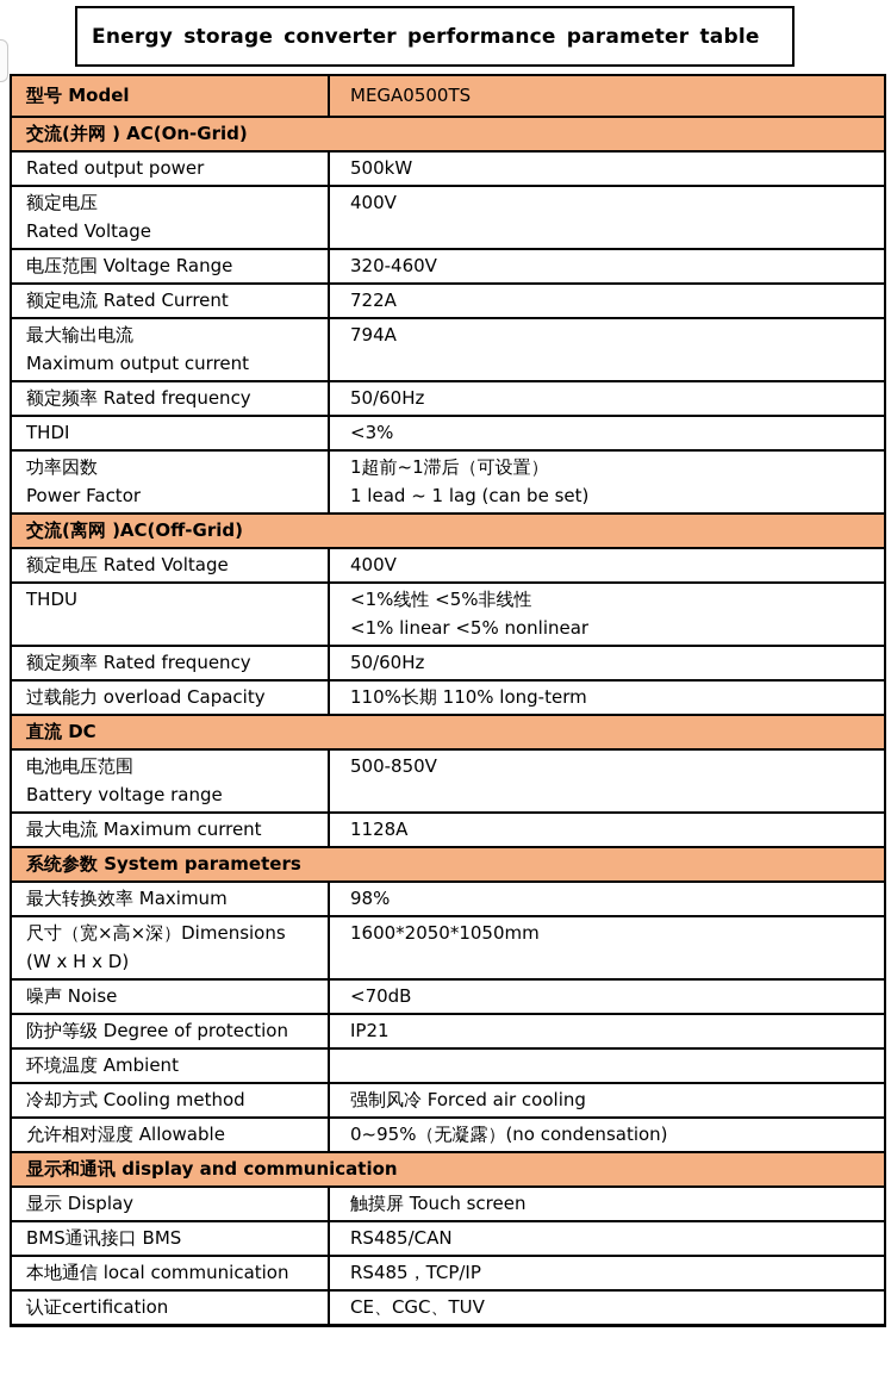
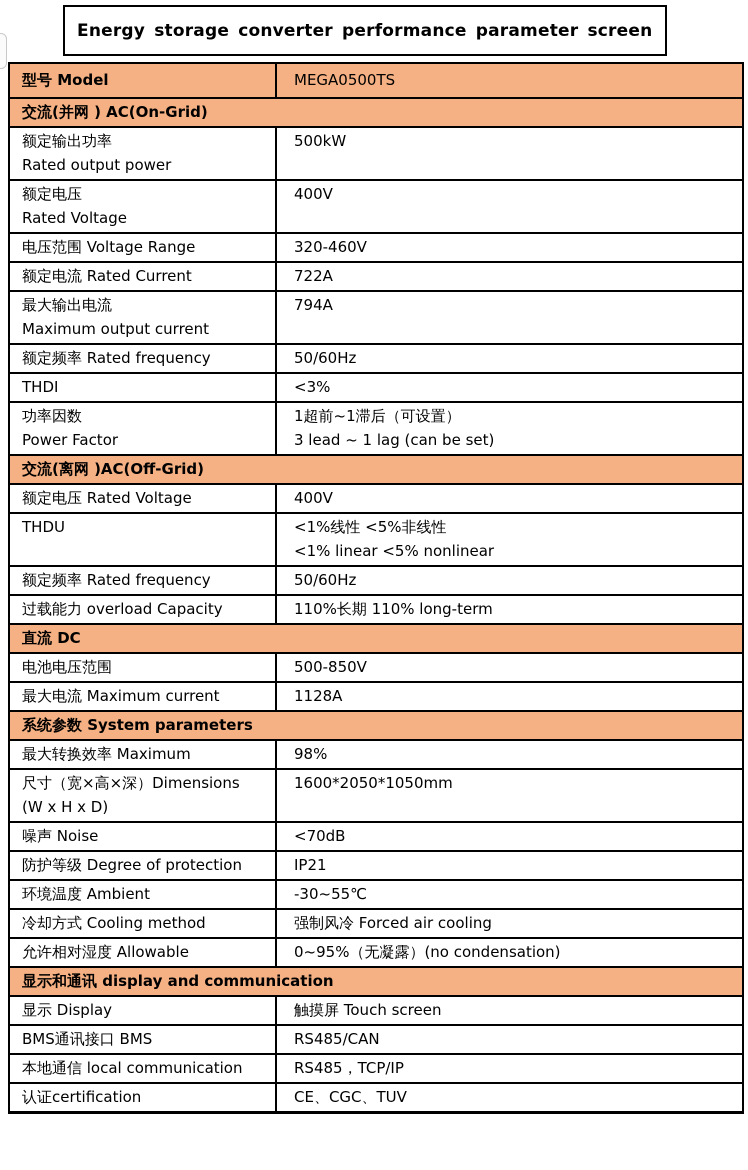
- Energy storage converter performance parameter table
+ Energy storage converter performance parameter screen
  型号 Model
  MEGA0500TS
  交流(并网 ) AC(On-Grid)
+ 额定输出功率
  Rated output power
  500kW
  额定电压
  Rated Voltage
  400V
  电压范围 Voltage Range
  320-460V
  额定电流 Rated Current
  722A
  最大输出电流
  Maximum output current
  794A
  额定频率 Rated frequency
  50/60Hz
  THDI
  <3%
  功率因数
  Power Factor
  1超前~1滞后（可设置）
- 1 lead ~ 1 lag (can be set)
+ 3 lead ~ 1 lag (can be set)
  交流(离网 )AC(Off-Grid)
  额定电压 Rated Voltage
  400V
  THDU
  <1%线性 <5%非线性
  <1% linear <5% nonlinear
  额定频率 Rated frequency
  50/60Hz
  过载能力 overload Capacity
  110%长期 110% long-term
  直流 DC
  电池电压范围
- Battery voltage range
  500-850V
  最大电流 Maximum current
  1128A
  系统参数 System parameters
  最大转换效率 Maximum
  98%
  尺寸（宽×高×深）Dimensions
  (W x H x D)
  1600*2050*1050mm
  噪声 Noise
  <70dB
  防护等级 Degree of protection
  IP21
  环境温度 Ambient
+ -30~55℃
  冷却方式 Cooling method
  强制风冷 Forced air cooling
  允许相对湿度 Allowable
  0~95%（无凝露）(no condensation)
  显示和通讯 display and communication
  显示 Display
  触摸屏 Touch screen
  BMS通讯接口 BMS
  RS485/CAN
  本地通信 local communication
  RS485，TCP/IP
  认证certification
  CE、CGC、TUV
